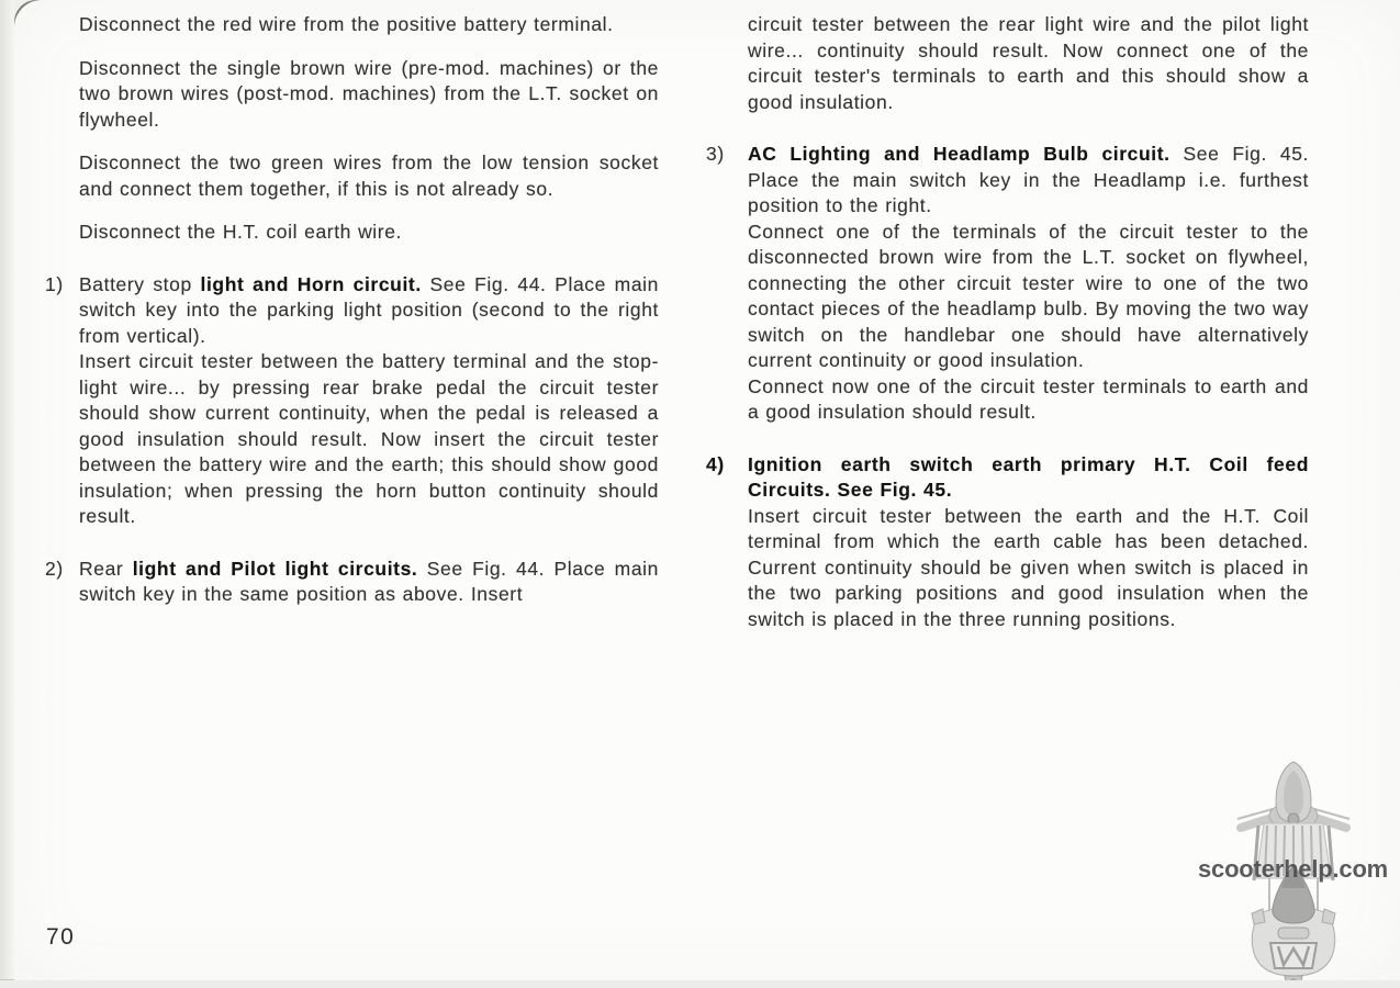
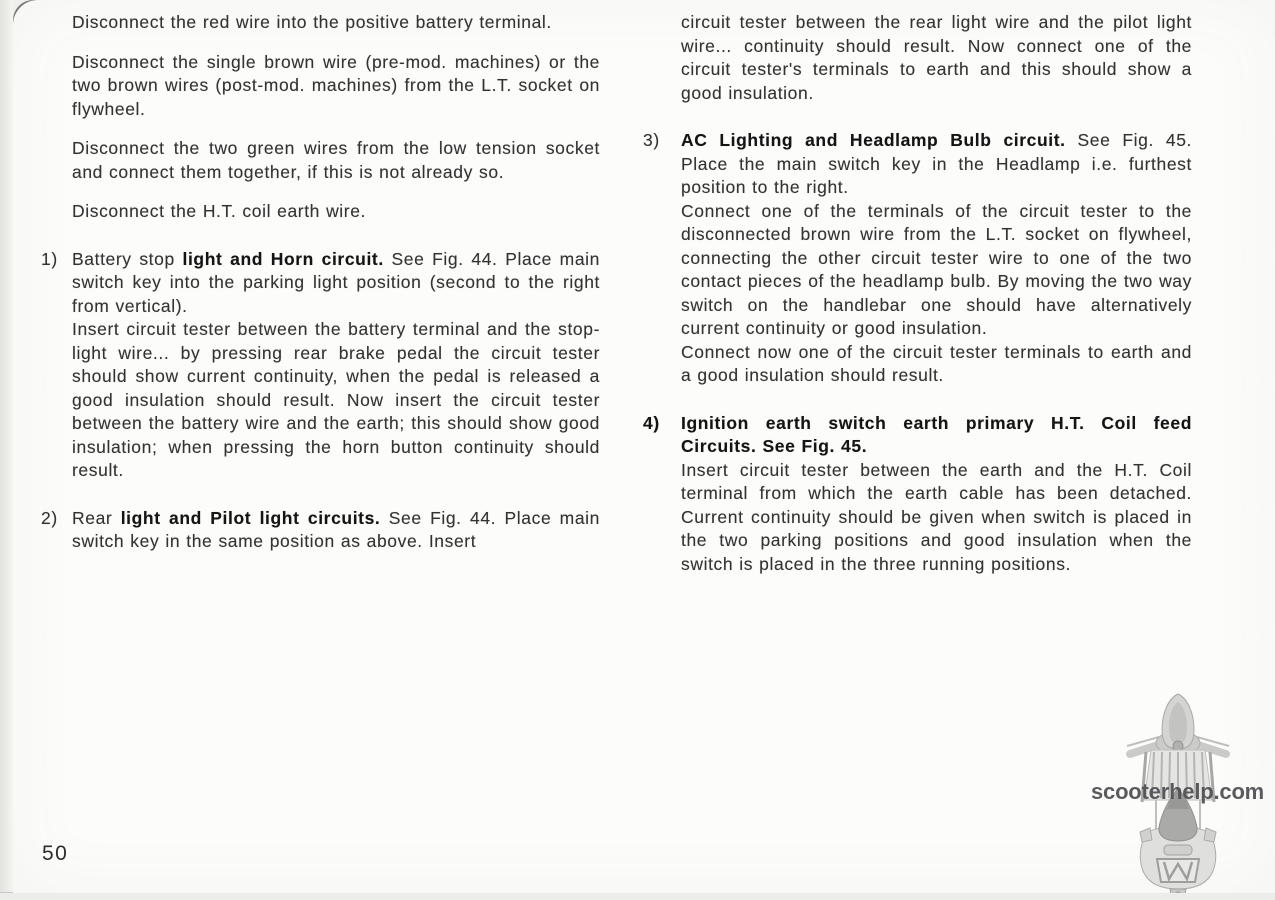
- Disconnect the red wire from the positive battery terminal.
+ Disconnect the red wire into the positive battery terminal.
  Disconnect the single brown wire (pre-mod. machines) or the two brown wires (post-mod. machines) from the L.T. socket on flywheel.
  Disconnect the two green wires from the low tension socket and connect them together, if this is not already so.
  Disconnect the H.T. coil earth wire.
  1)
  Battery stop light and Horn circuit. See Fig. 44. Place main switch key into the parking light position (second to the right from vertical).
  Insert circuit tester between the battery terminal and the stop-light wire... by pressing rear brake pedal the circuit tester should show current continuity, when the pedal is released a good insulation should result. Now insert the circuit tester between the battery wire and the earth; this should show good insulation; when pressing the horn button continuity should result.
  2)
  Rear light and Pilot light circuits. See Fig. 44. Place main switch key in the same position as above. Insert
  circuit tester between the rear light wire and the pilot light wire... continuity should result. Now connect one of the circuit tester's terminals to earth and this should show a good insulation.
  3)
  AC Lighting and Headlamp Bulb circuit. See Fig. 45. Place the main switch key in the Headlamp i.e. furthest position to the right.
  Connect one of the terminals of the circuit tester to the disconnected brown wire from the L.T. socket on flywheel, connecting the other circuit tester wire to one of the two contact pieces of the headlamp bulb. By moving the two way switch on the handlebar one should have alternatively current continuity or good insulation.
  Connect now one of the circuit tester terminals to earth and a good insulation should result.
  4)
  Ignition earth switch earth primary H.T. Coil feed Circuits. See Fig. 45.
  Insert circuit tester between the earth and the H.T. Coil terminal from which the earth cable has been detached. Current continuity should be given when switch is placed in the two parking positions and good insulation when the switch is placed in the three running positions.
  scooterhelp.com
- 70
+ 50
